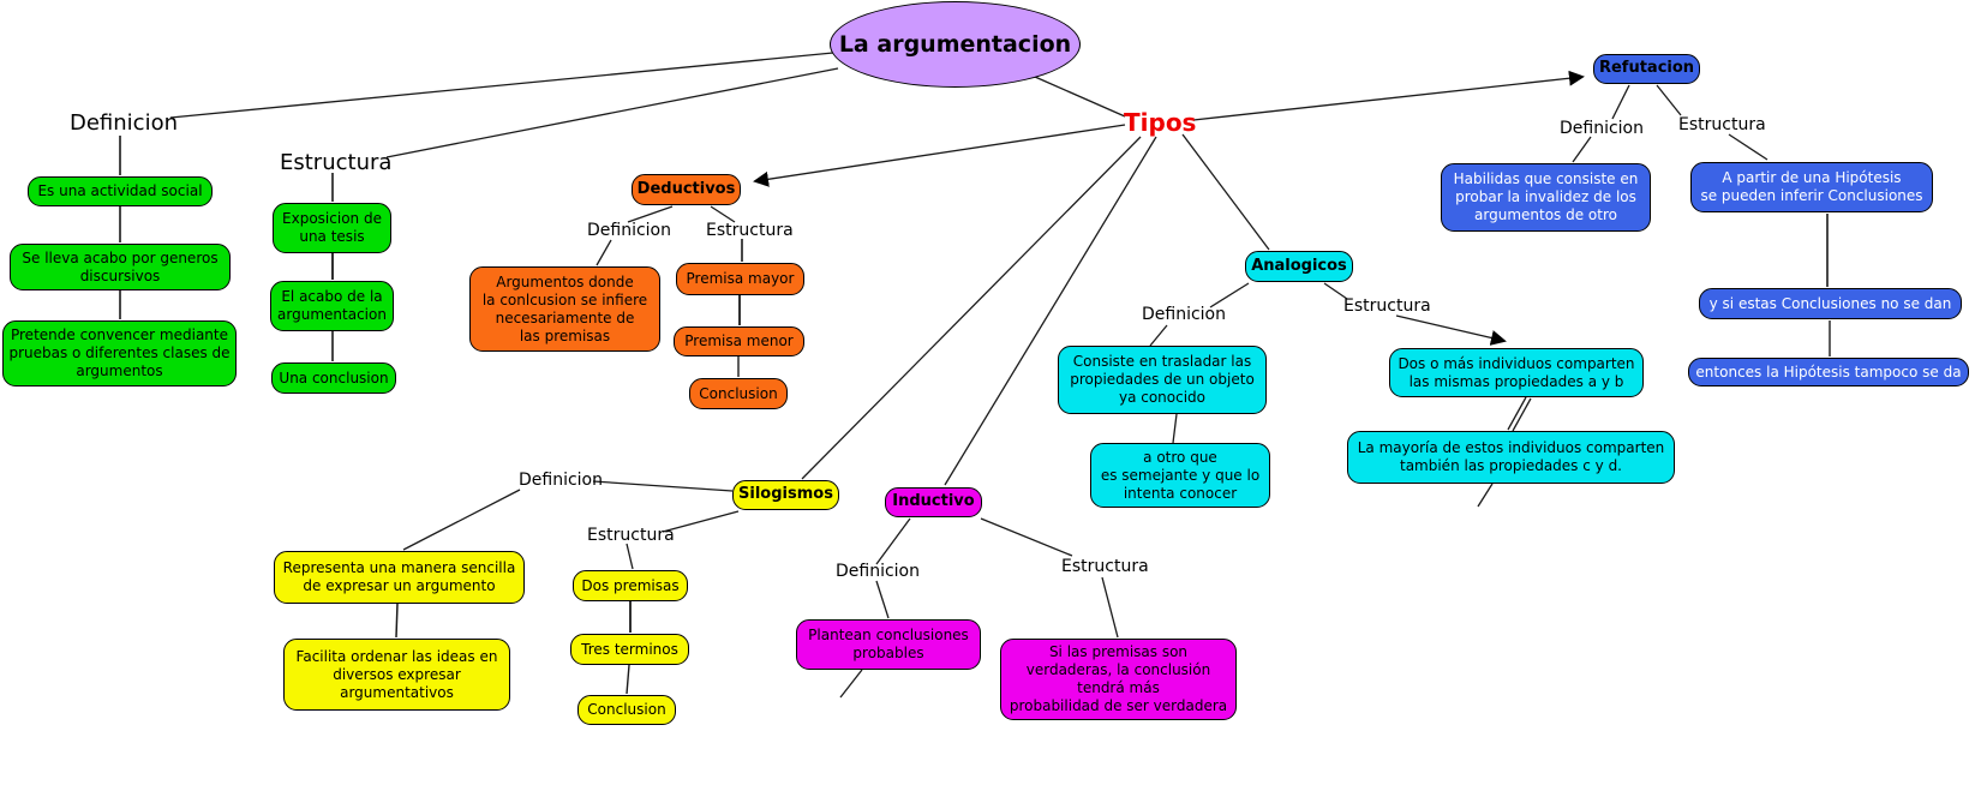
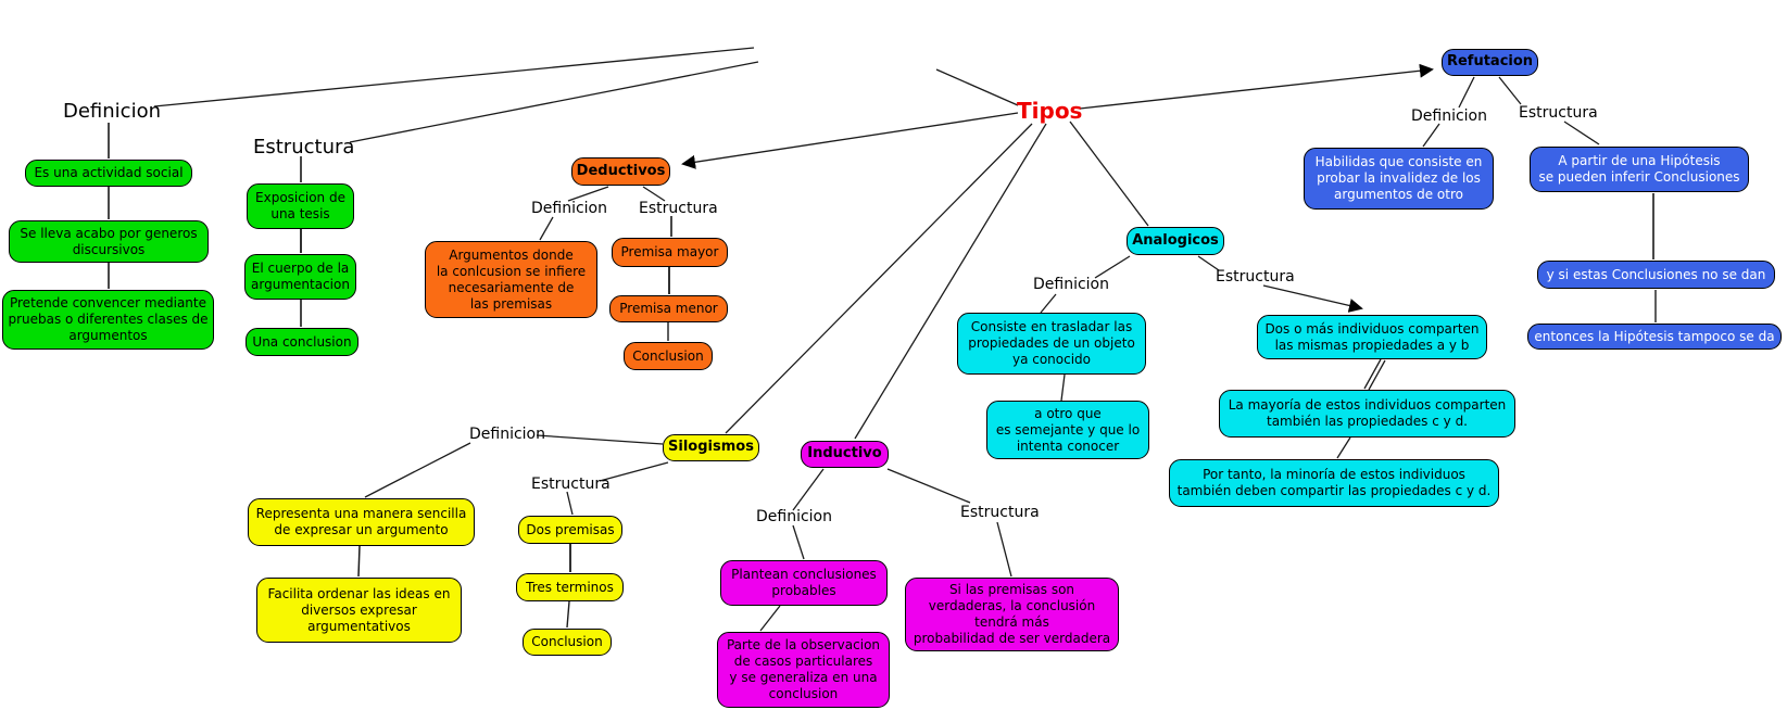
- La argumentacion
  Tipos
  Definicion
  Es una actividad social
  Se lleva acabo por generos discursivos
  Pretende convencer mediante pruebas o diferentes clases de argumentos
  Estructura
  Exposicion de una tesis
- El acabo de la argumentacion
+ El cuerpo de la argumentacion
  Una conclusion
  Deductivos
  Definicion
  Estructura
  Argumentos donde
  la conlcusion se infiere
  necesariamente de
  las premisas
  Premisa mayor
  Premisa menor
  Conclusion
  Silogismos
  Definicion
  Estructura
  Representa una manera sencilla de expresar un argumento
  Facilita ordenar las ideas en diversos expresar argumentativos
  Dos premisas
  Tres terminos
  Conclusion
  Inductivo
  Definicion
  Estructura
  Plantean conclusiones probables
+ Parte de la observacion
+ de casos particulares
+ y se generaliza en una
+ conclusion
  Si las premisas son
  verdaderas, la conclusión
  tendrá más
  probabilidad de ser verdadera
  Analogicos
  Definicion
  Estructura
  Consiste en trasladar las propiedades de un objeto ya conocido
  a otro que
  es semejante y que lo
  intenta conocer
  Dos o más individuos comparten las mismas propiedades a y b
  La mayoría de estos individuos comparten también las propiedades c y d.
+ Por tanto, la minoría de estos individuos también deben compartir las propiedades c y d.
  Refutacion
  Definicion
  Estructura
  Habilidas que consiste en probar la invalidez de los argumentos de otro
  A partir de una Hipótesis
  se pueden inferir Conclusiones
  y si estas Conclusiones no se dan
  entonces la Hipótesis tampoco se da
